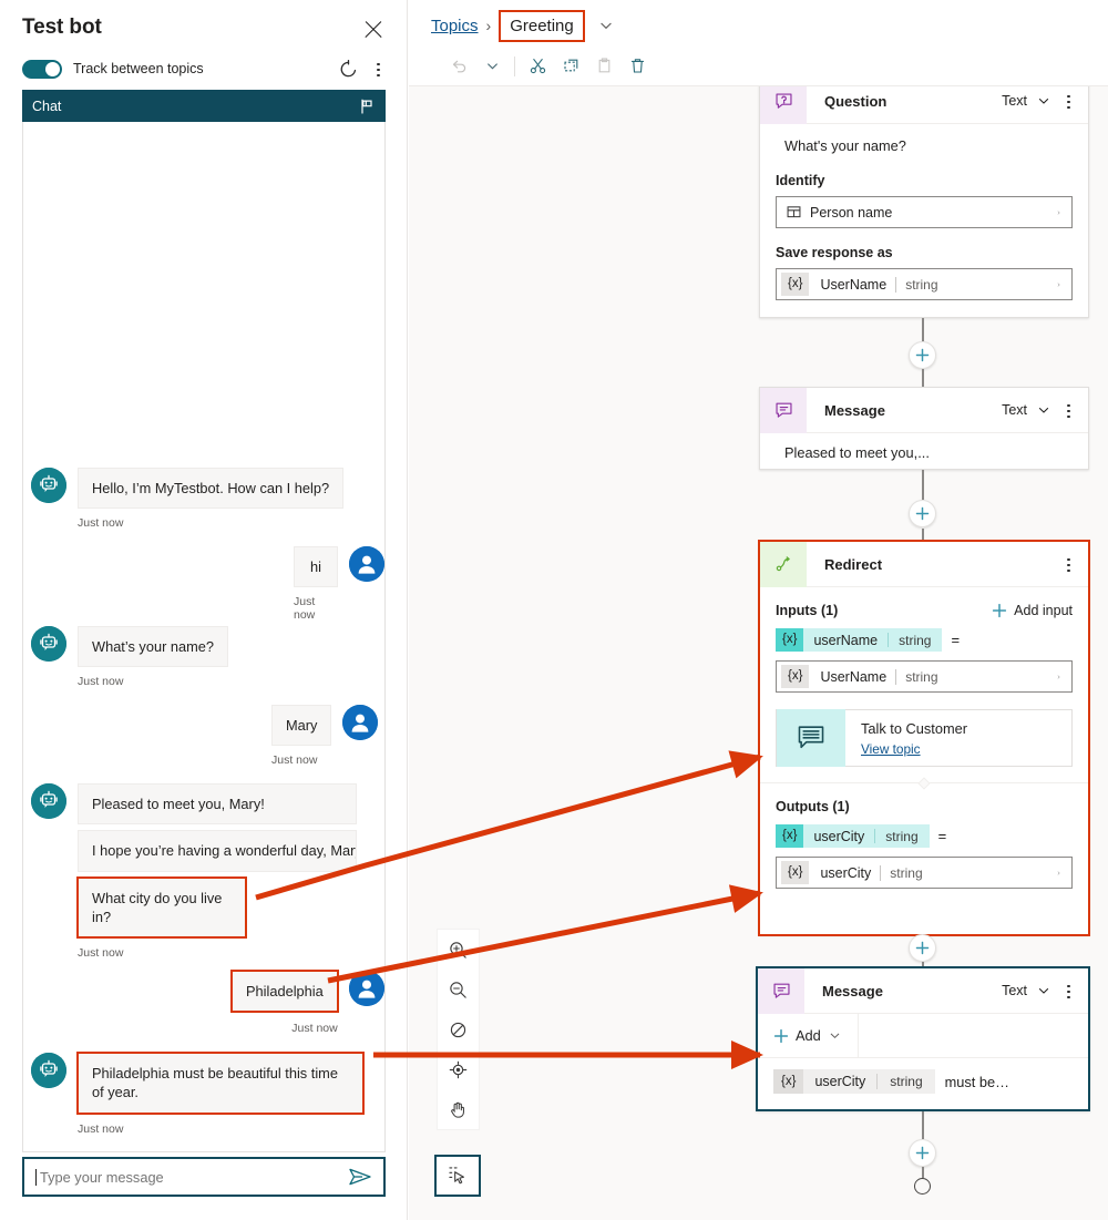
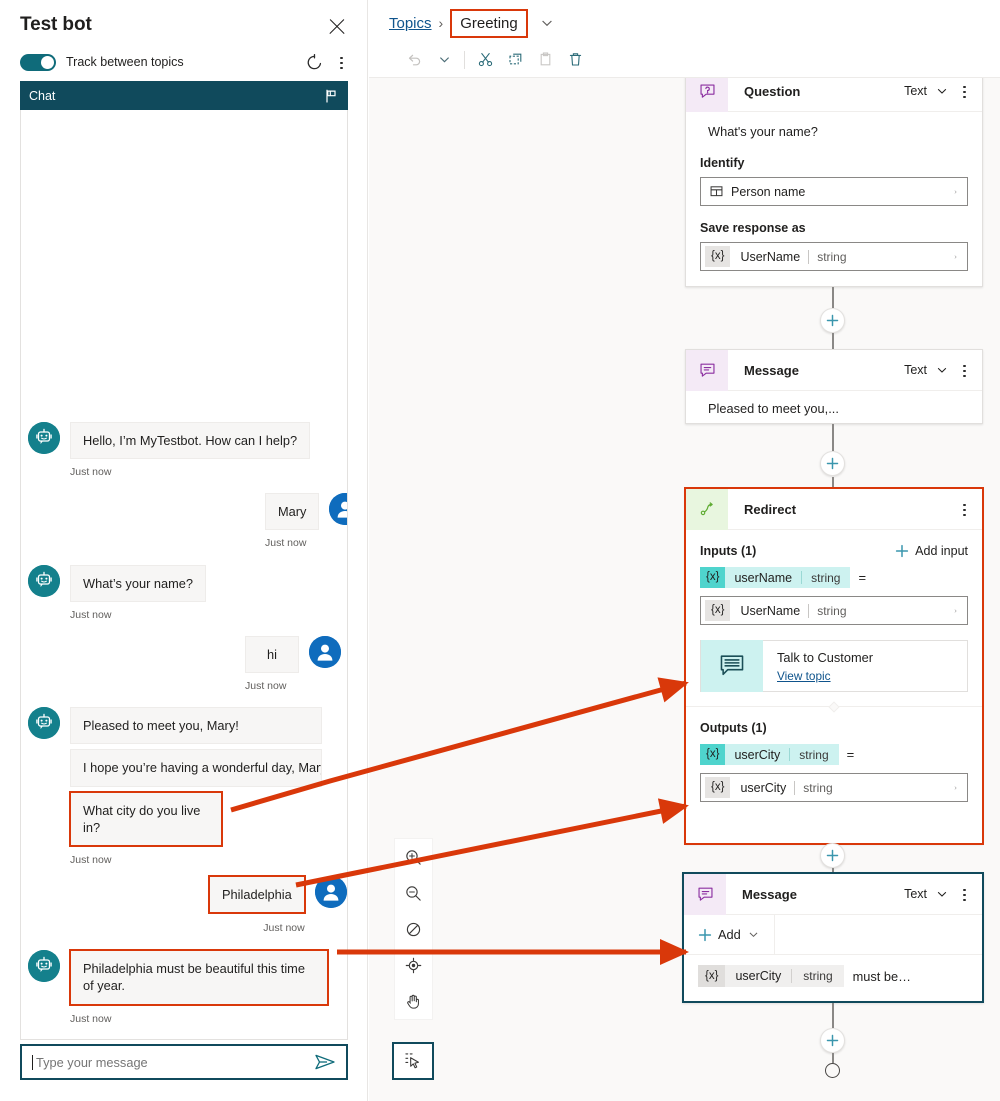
  Test bot
  Track between topics
  Chat
  Hello, I’m MyTestbot. How can I help?
  Just now
- hi
+ Mary
  Just now
  What’s your name?
  Just now
- Mary
+ hi
  Just now
  Pleased to meet you, Mary!
  I hope you’re having a wonderful day, Mar
  What city do you live in?
  Just now
  Philadelphia
  Just now
  Philadelphia must be beautiful this time of year.
  Just now
  Type your message
  Topics
  ›
  Greeting
  Question
  Text
  What's your name?
  Identify
  Person name
  Save response as
  {x}
  UserName
  string
  Message
  Text
  Pleased to meet you,...
  Redirect
  Inputs (1)
  Add input
  {x}
  userName
  string
  =
  {x}
  UserName
  string
  Talk to Customer
  View topic
  Outputs (1)
  {x}
  userCity
  string
  =
  {x}
  userCity
  string
  Message
  Text
  Add
  {x}
  userCity
  string
  must be…
